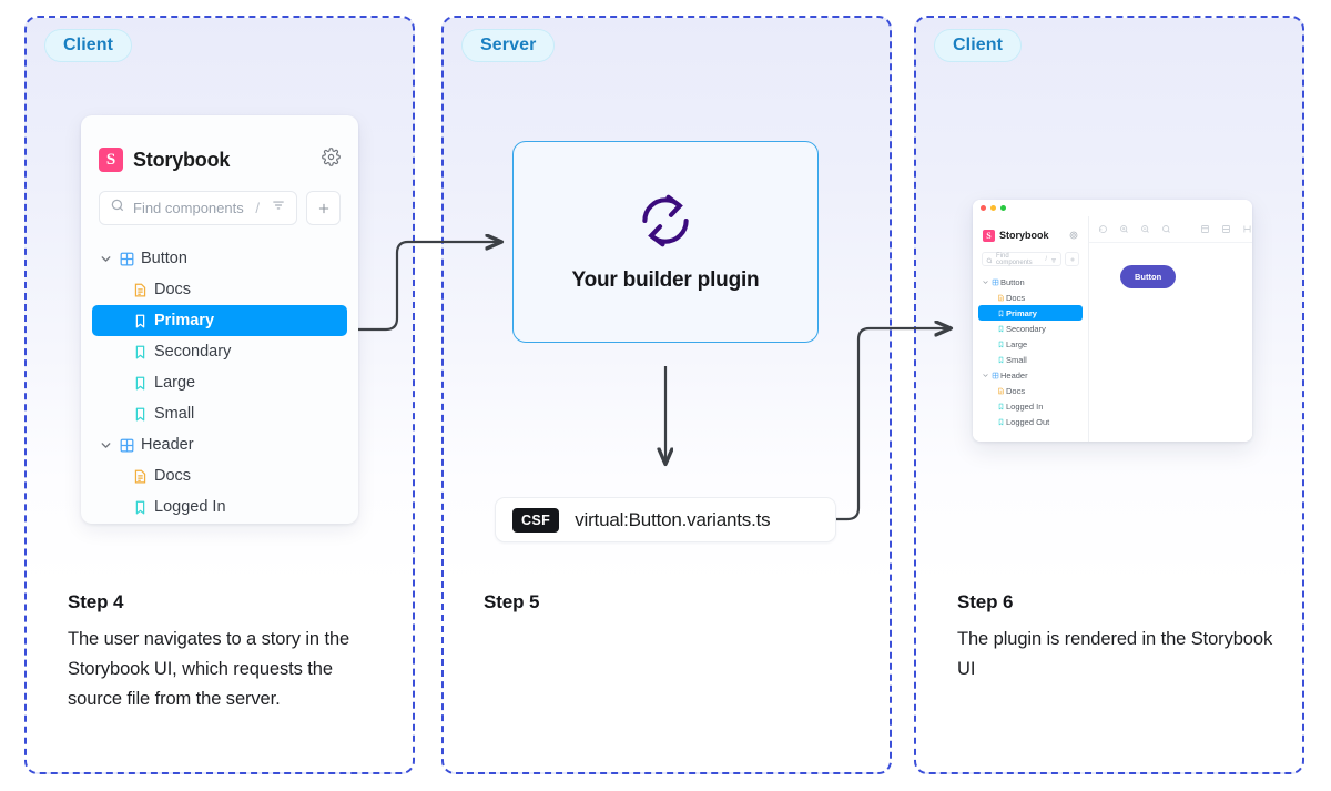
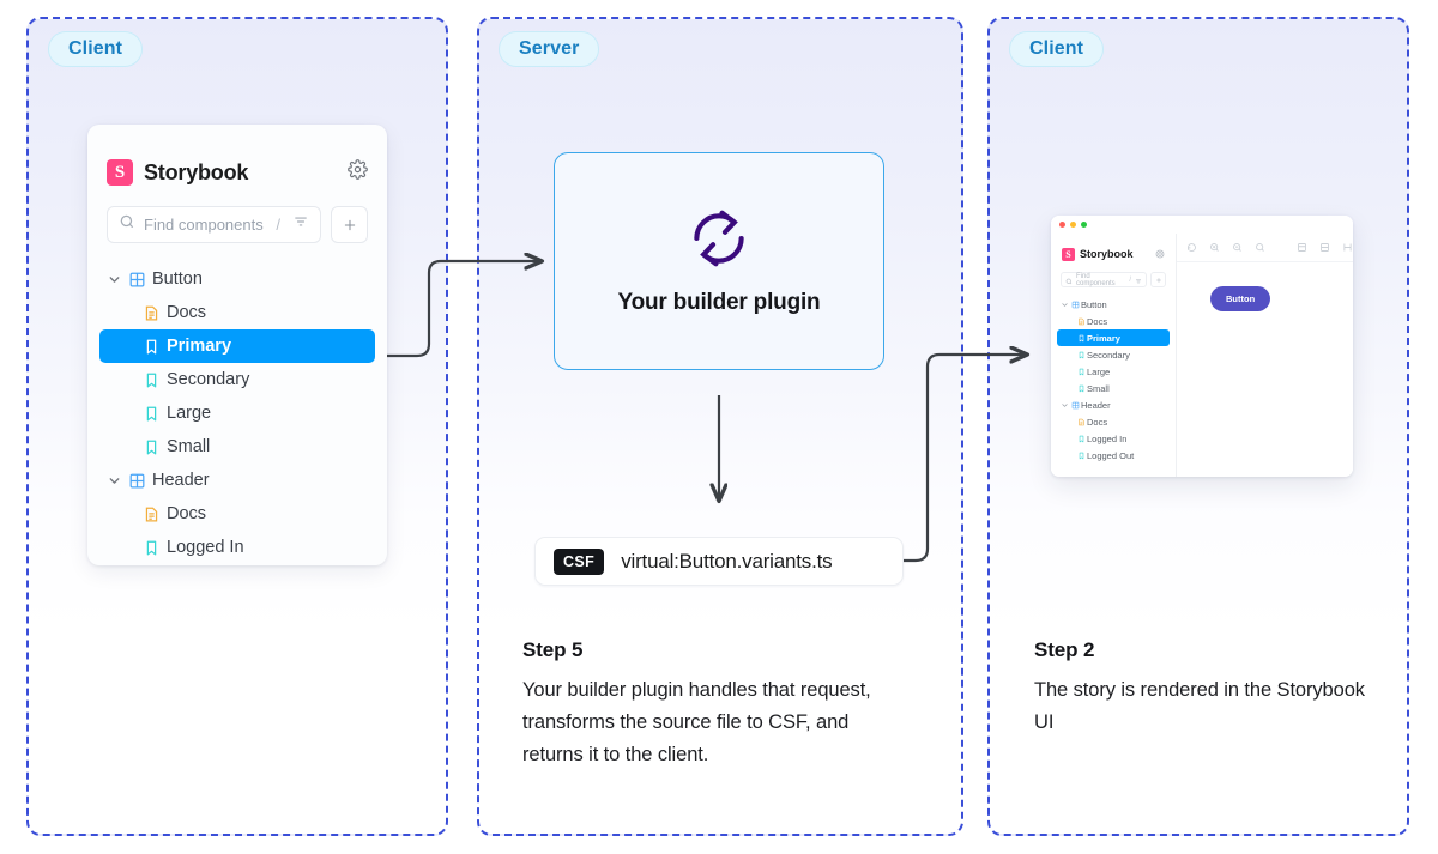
  Client
  S
  Storybook
  Find components
  /
  Button
  Docs
  Primary
  Secondary
  Large
  Small
  Header
  Docs
  Logged In
  Server
  Your builder plugin
  CSF
  virtual:Button.variants.ts
  Client
  S
  Storybook
  Button
  Docs
  Primary
  Secondary
  Large
  Small
  Header
  Docs
  Logged In
  Logged Out
  Button
- Step 4
- The user navigates to a story in the Storybook UI, which requests the source file from the server.
  Step 5
+ Your builder plugin handles that request, transforms the source file to CSF, and returns it to the client.
- Step 6
+ Step 2
- The plugin is rendered in the Storybook UI
+ The story is rendered in the Storybook UI
